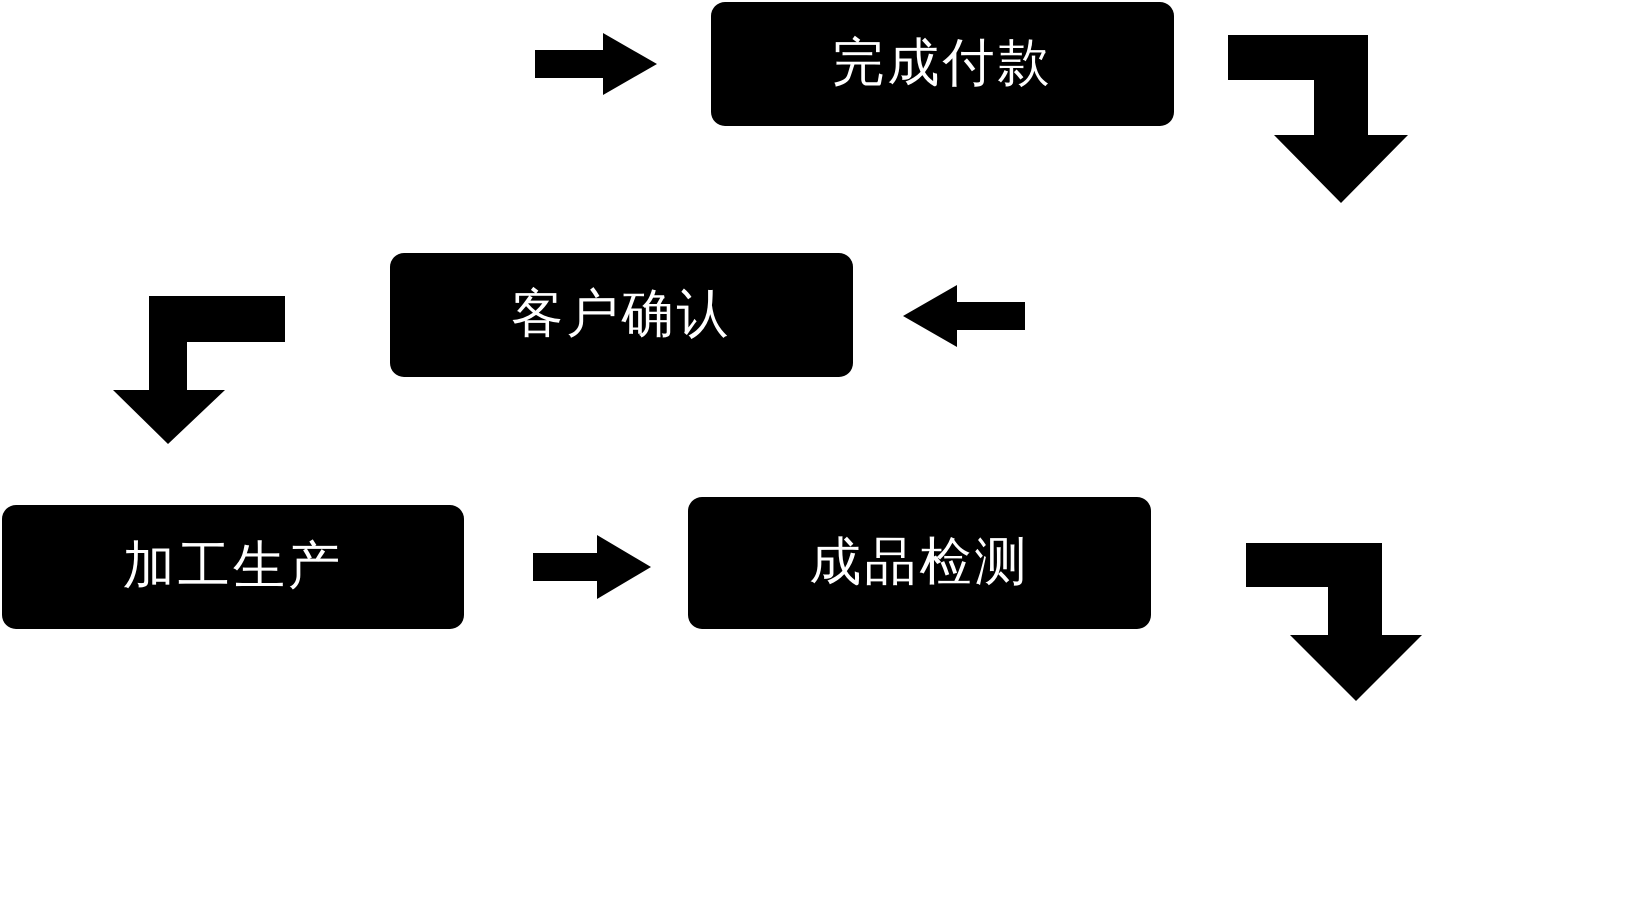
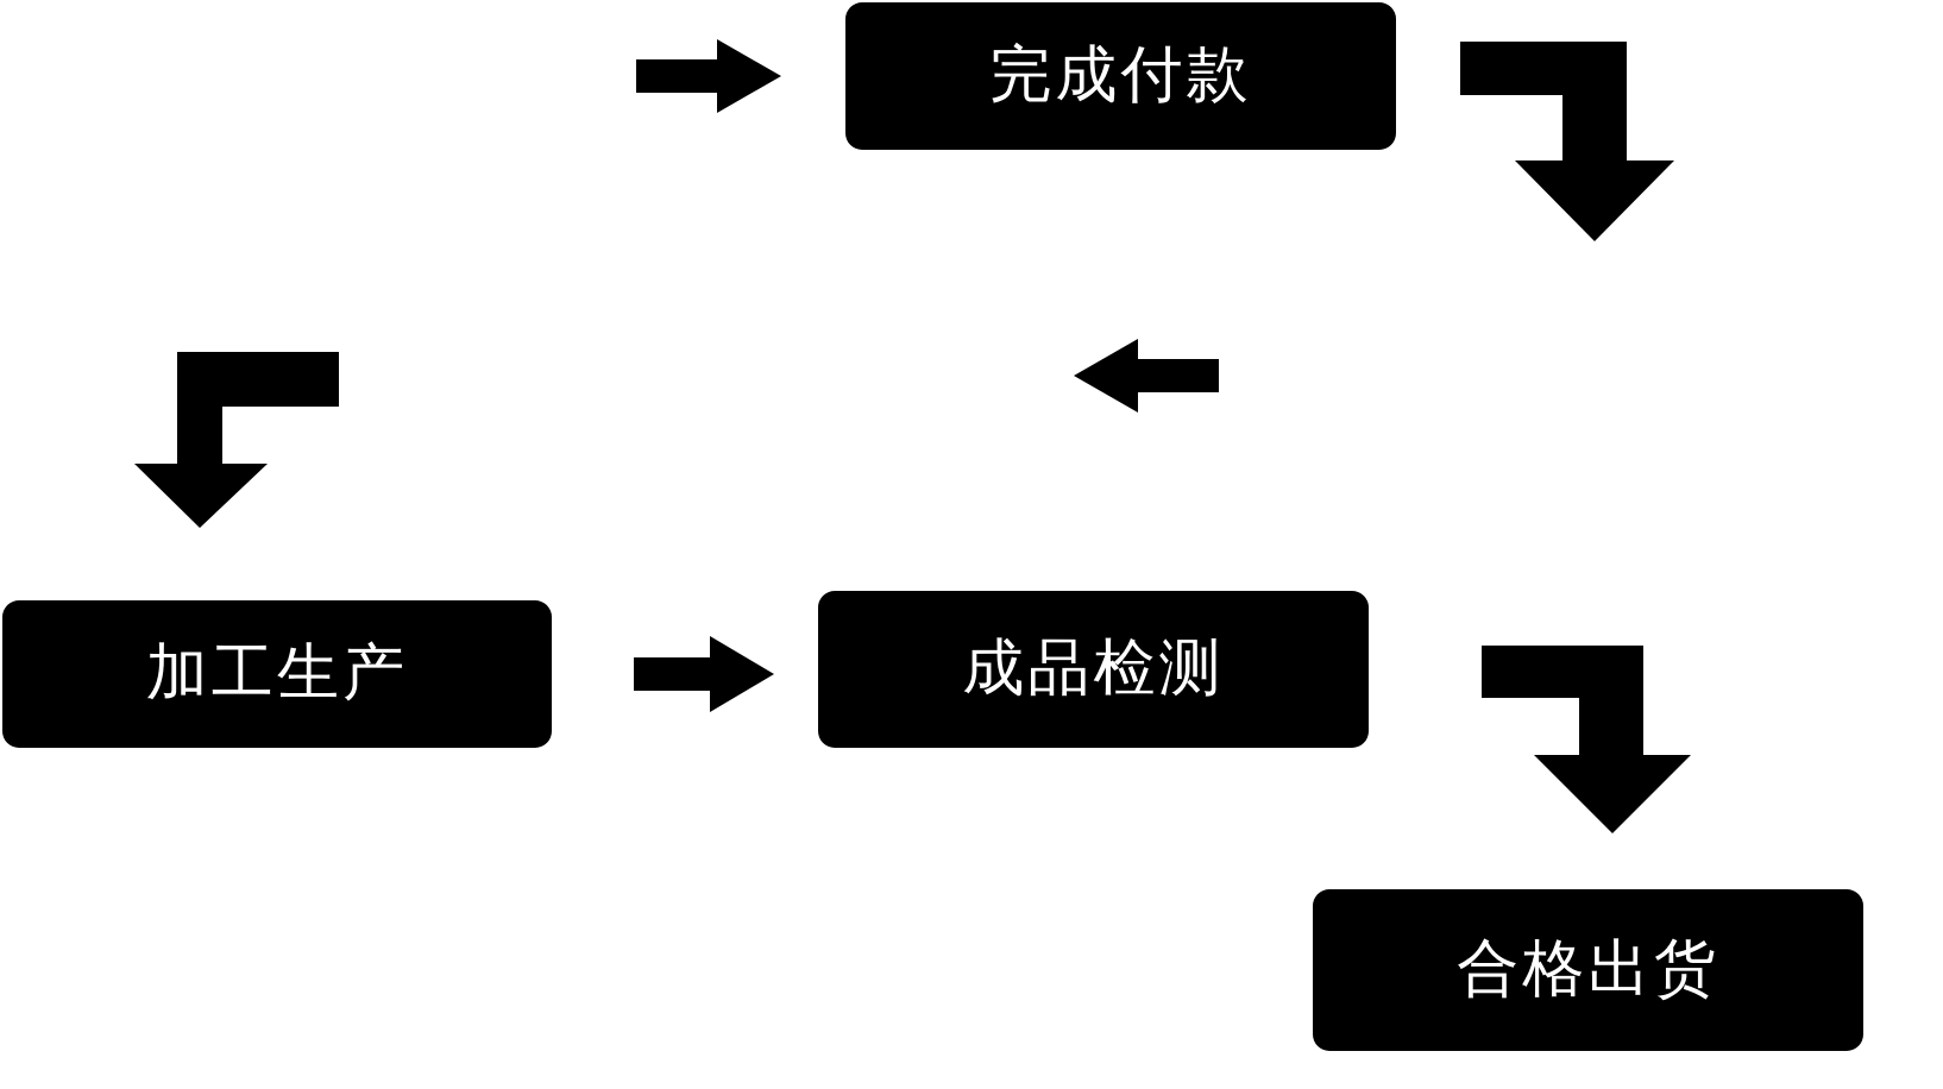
  完成付款
- 客户确认
  加工生产
  成品检测
+ 合格出货
